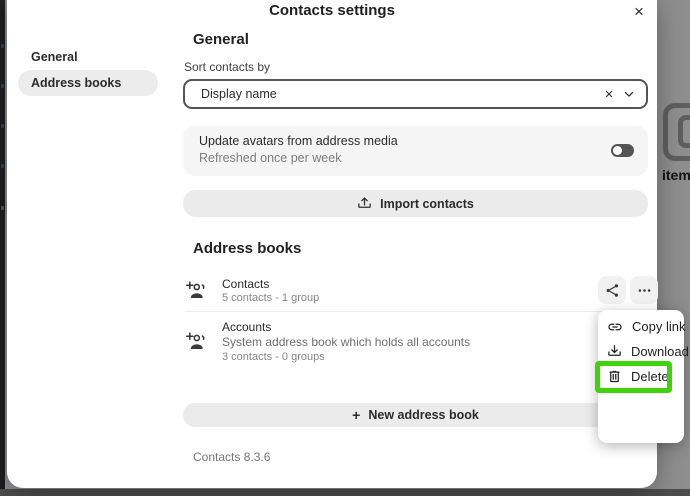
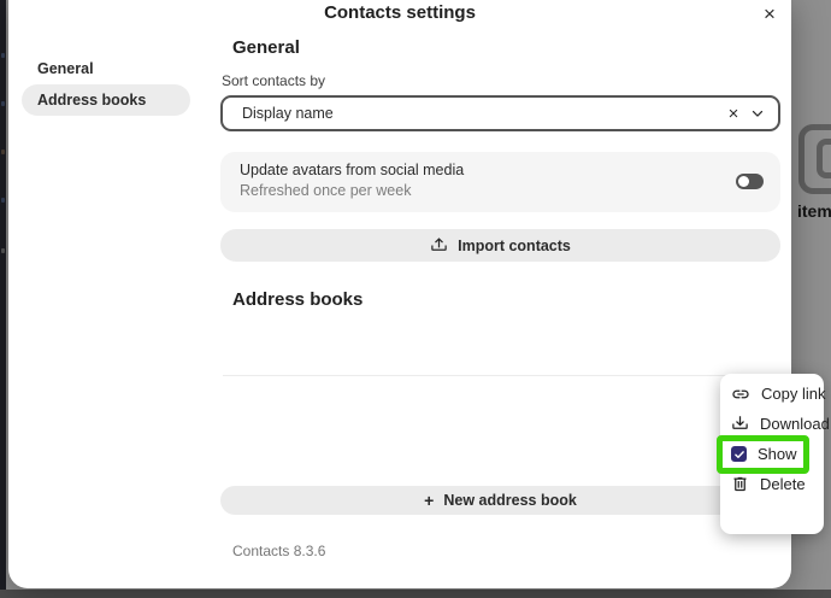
  item
  Contacts settings
  ×
  General
  Address books
  General
  Sort contacts by
  Display name
  ×
- Update avatars from address media
+ Update avatars from social media
  Refreshed once per week
  Import contacts
  Address books
- Contacts
- 5 contacts - 1 group
- Accounts
- System address book which holds all accounts
- 3 contacts - 0 groups
  +
  New address book
  Contacts 8.3.6
  Copy link
  Download
+ Show
  Delete
